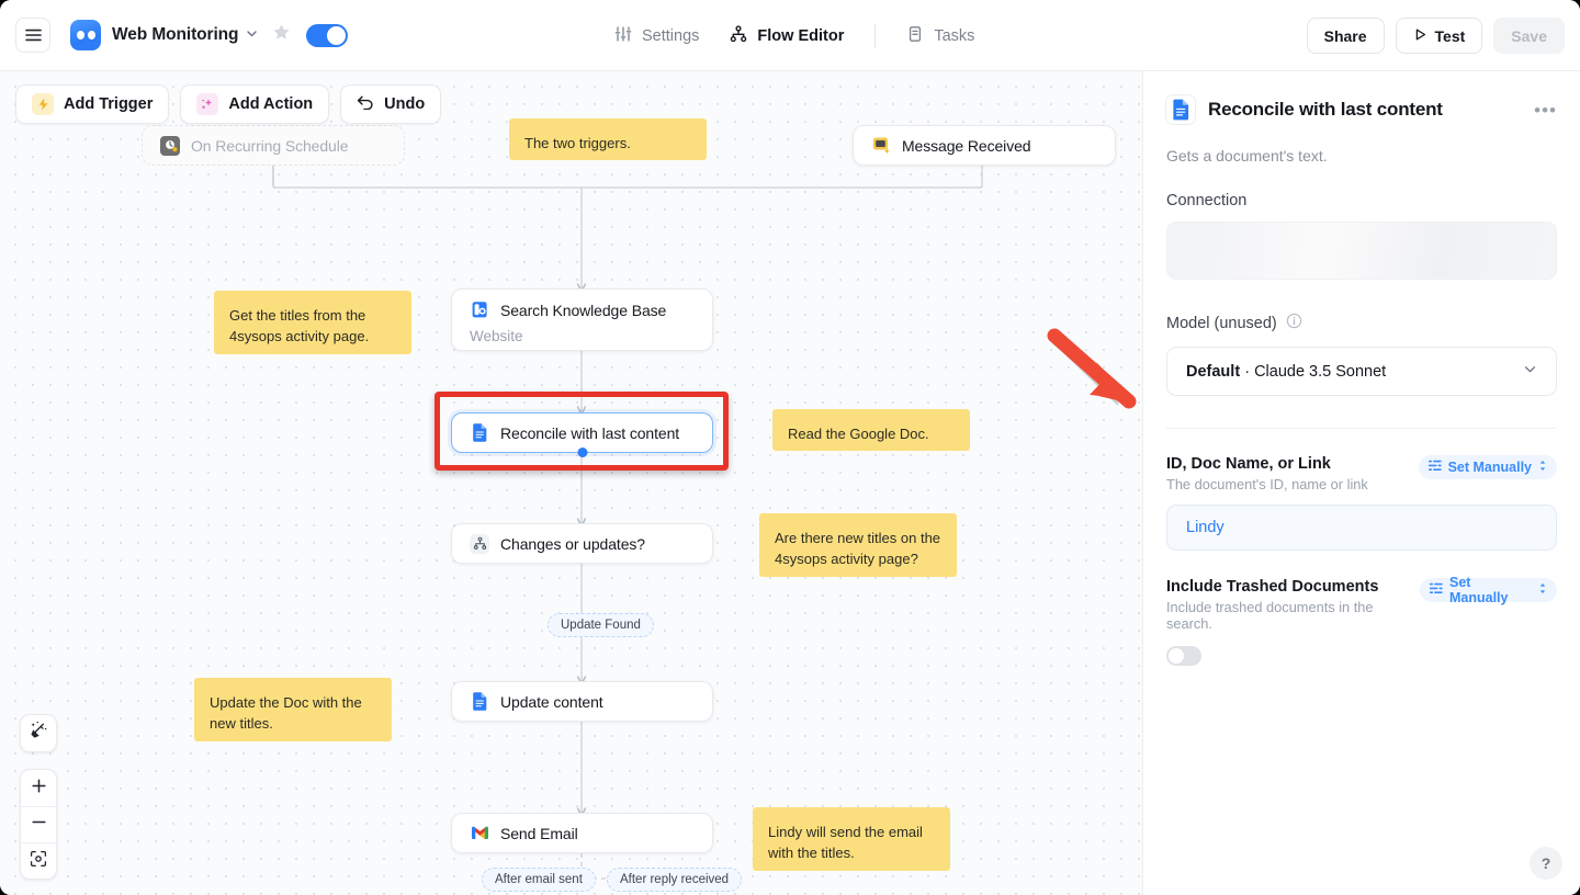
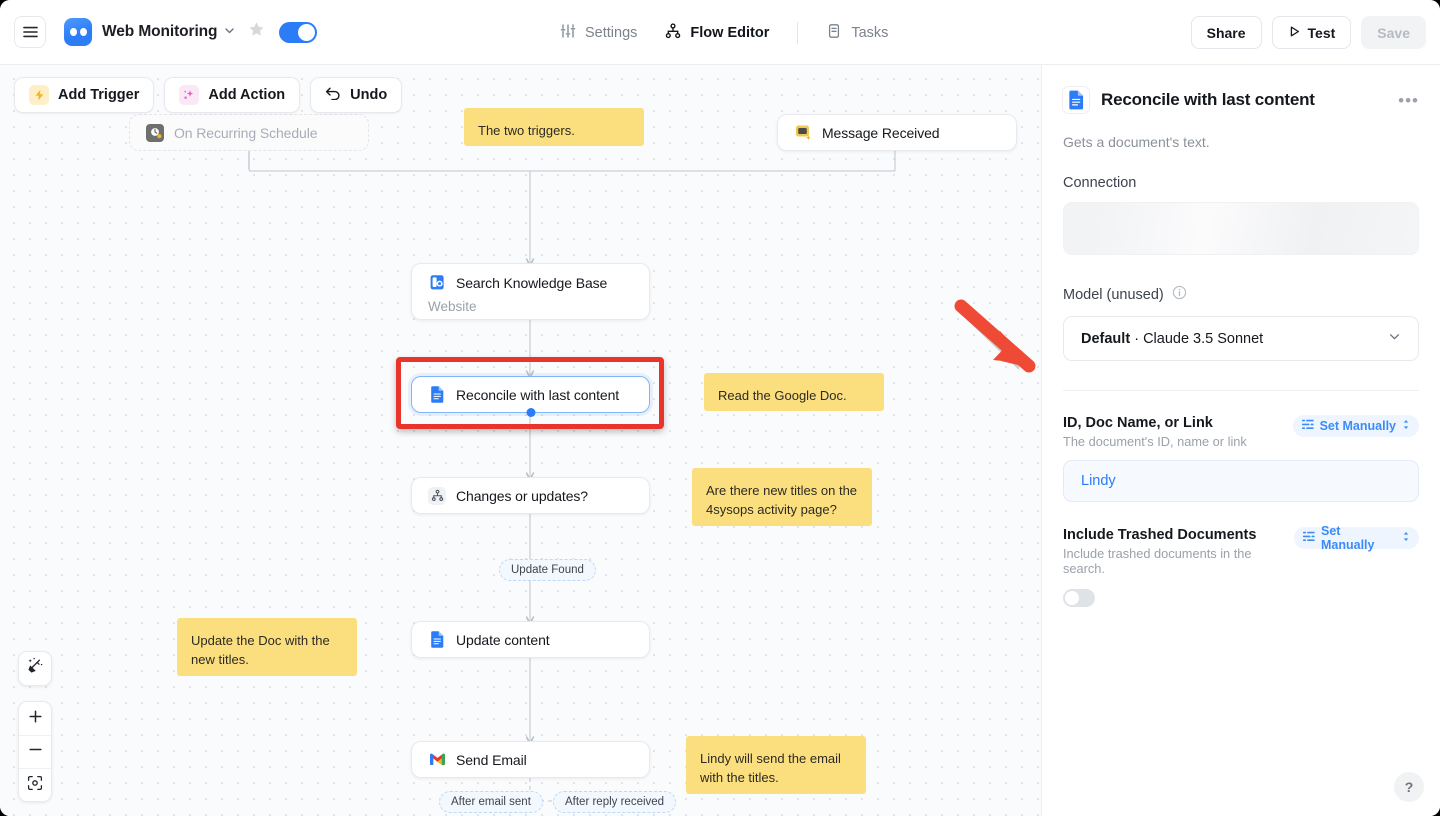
  Web Monitoring
  Settings
  Flow Editor
  Tasks
  Share
  Test
  Save
  Add Trigger
  Add Action
  Undo
  On Recurring Schedule
  Message Received
  Search Knowledge Base
  Website
  Reconcile with last content
  Changes or updates?
  Update content
  Send Email
  Update Found
  After email sent
  After reply received
  The two triggers.
- Get the titles from the 4sysops activity page.
  Read the Google Doc.
  Are there new titles on the 4sysops activity page?
  Update the Doc with the new titles.
  Lindy will send the email with the titles.
  Reconcile with last content
  •••
  Gets a document's text.
  Connection
  Model (unused)
  Default · Claude 3.5 Sonnet
  ID, Doc Name, or Link
  The document's ID, name or link
  Set Manually
  Lindy
  Include Trashed Documents
  Include trashed documents in the search.
  Set Manually
  ?
